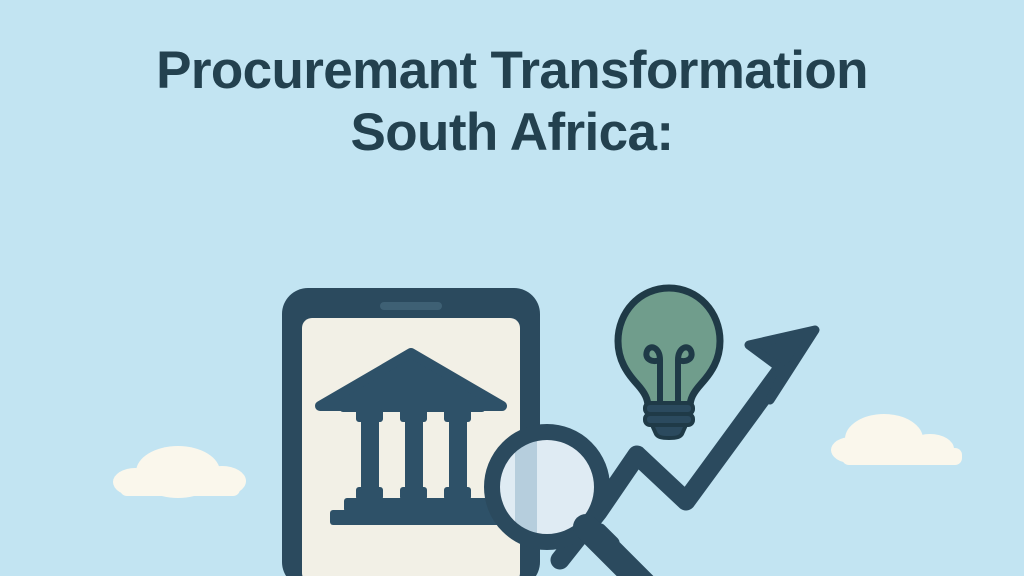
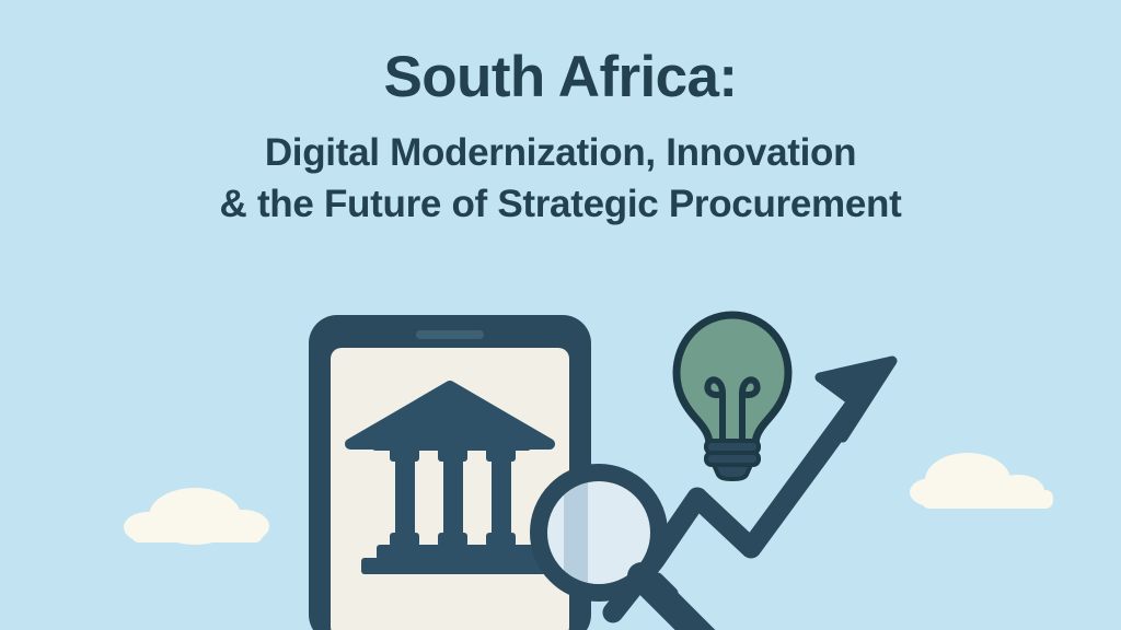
- Procuremant Transformation
  South Africa:
+ Digital Modernization, Innovation
+ & the Future of Strategic Procurement
